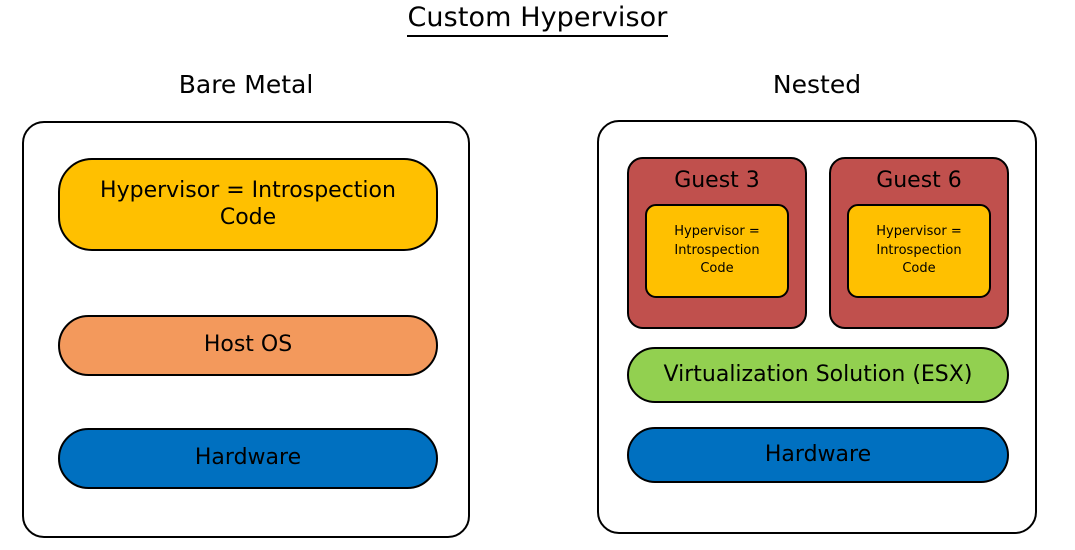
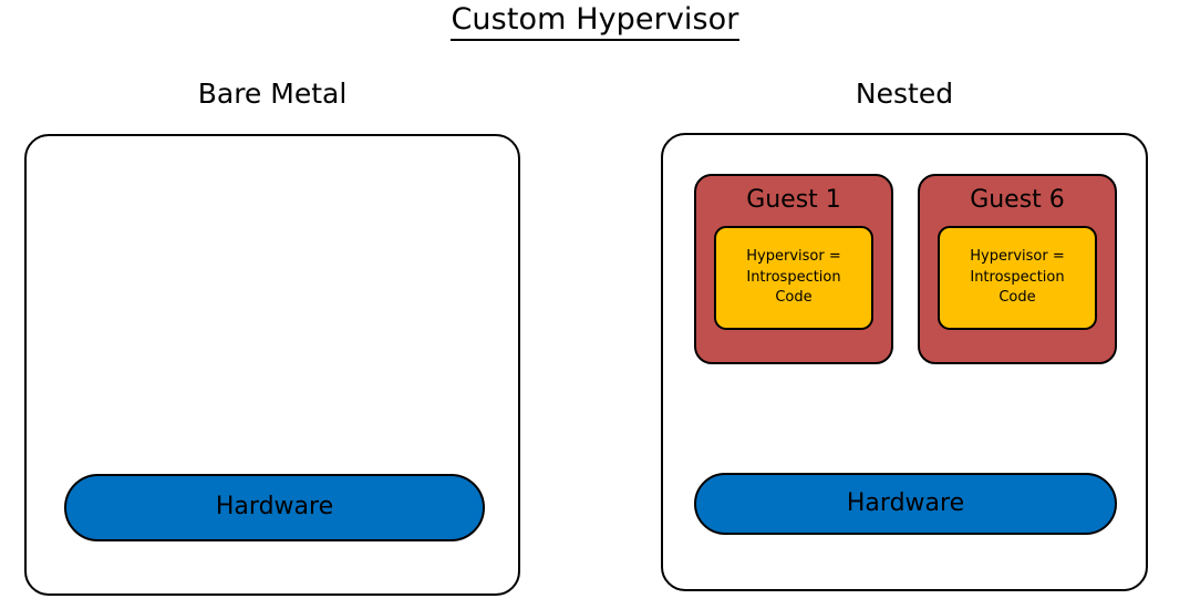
  Custom Hypervisor
  Bare Metal
  Nested
- Hypervisor = Introspection Code
- Host OS
  Hardware
- Guest 3
+ Guest 1
  Hypervisor =
  Introspection
  Code
  Guest 6
  Hypervisor =
  Introspection
  Code
- Virtualization Solution (ESX)
  Hardware
